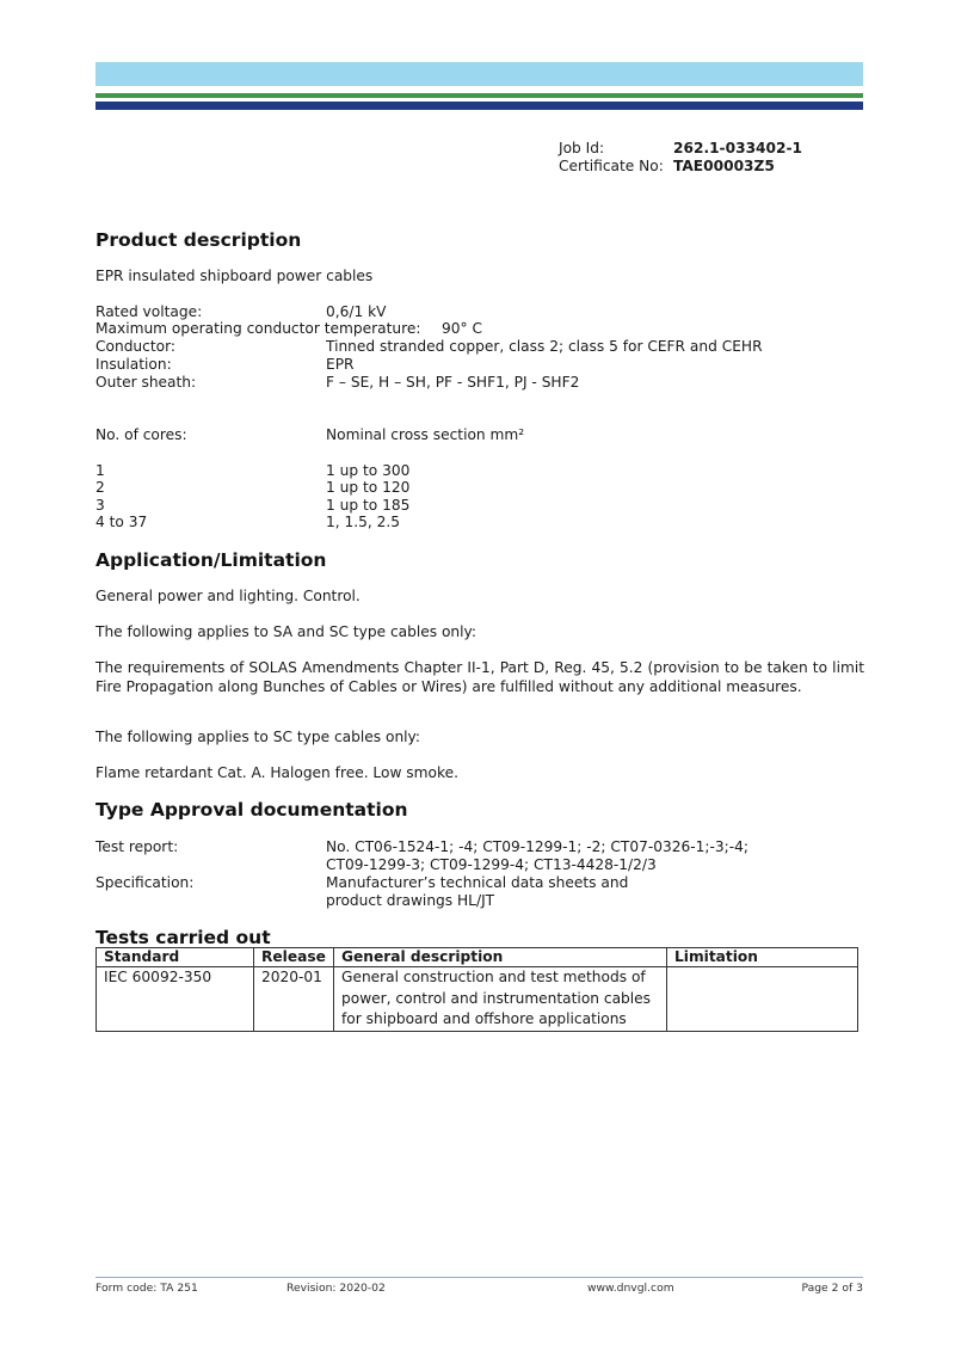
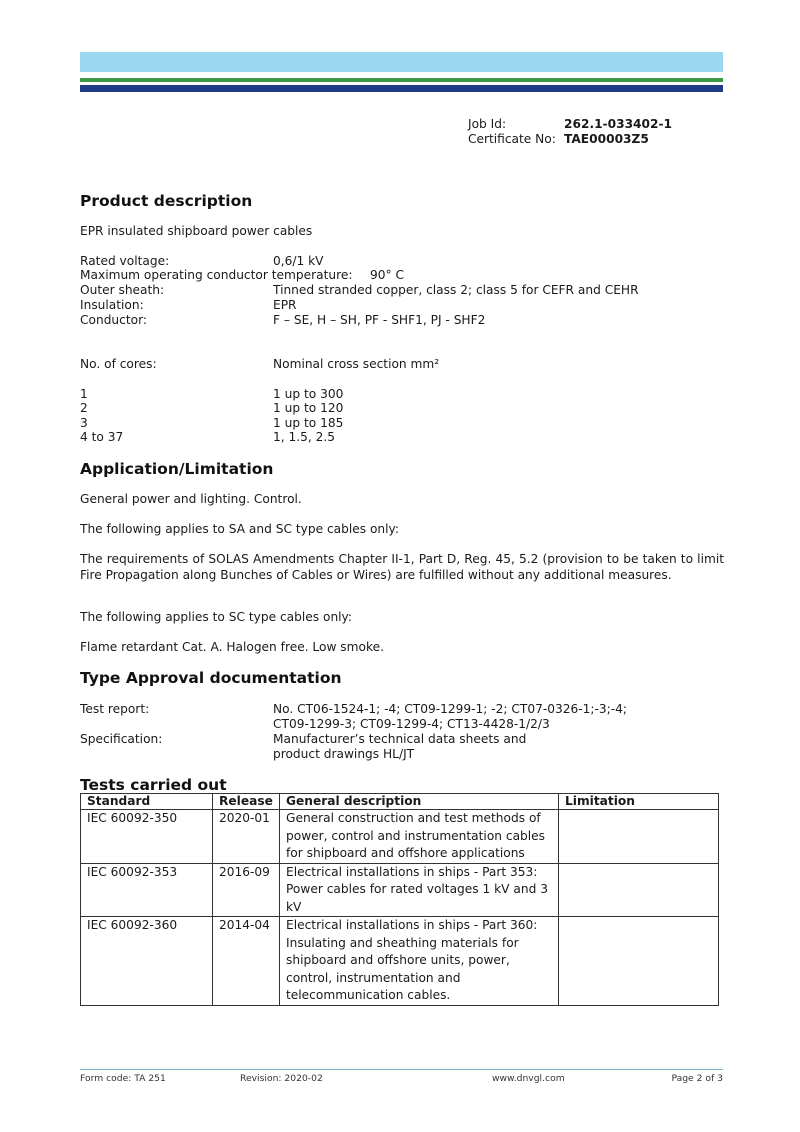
  Job Id:
  262.1-033402-1
  Certificate No:
  TAE00003Z5
  Product description
  EPR insulated shipboard power cables
  Rated voltage:
  0,6/1 kV
  Maximum operating conductor temperature:
  90° C
- Conductor:
+ Outer sheath:
  Tinned stranded copper, class 2; class 5 for CEFR and CEHR
  Insulation:
  EPR
- Outer sheath:
+ Conductor:
  F – SE, H – SH, PF - SHF1, PJ - SHF2
  No. of cores:
  Nominal cross section mm²
  1
  1 up to 300
  2
  1 up to 120
  3
  1 up to 185
  4 to 37
  1, 1.5, 2.5
  Application/Limitation
  General power and lighting. Control.
  The following applies to SA and SC type cables only:
  The requirements of SOLAS Amendments Chapter II-1, Part D, Reg. 45, 5.2 (provision to be taken to limit Fire Propagation along Bunches of Cables or Wires) are fulfilled without any additional measures.
  The following applies to SC type cables only:
  Flame retardant Cat. A. Halogen free. Low smoke.
  Type Approval documentation
  Test report:
  No. CT06-1524-1; -4; CT09-1299-1; -2; CT07-0326-1;-3;-4;
  CT09-1299-3; CT09-1299-4; CT13-4428-1/2/3
  Specification:
  Manufacturer’s technical data sheets and
  product drawings HL/JT
  Tests carried out
  Standard	Release	General description	Limitation
  IEC 60092-350	2020-01	General construction and test methods of power, control and instrumentation cables for shipboard and offshore applications
+ IEC 60092-353	2016-09	Electrical installations in ships - Part 353: Power cables for rated voltages 1 kV and 3 kV
+ IEC 60092-360	2014-04	Electrical installations in ships - Part 360: Insulating and sheathing materials for shipboard and offshore units, power, control, instrumentation and telecommunication cables.
  Form code: TA 251
  Revision: 2020-02
  www.dnvgl.com
  Page 2 of 3
